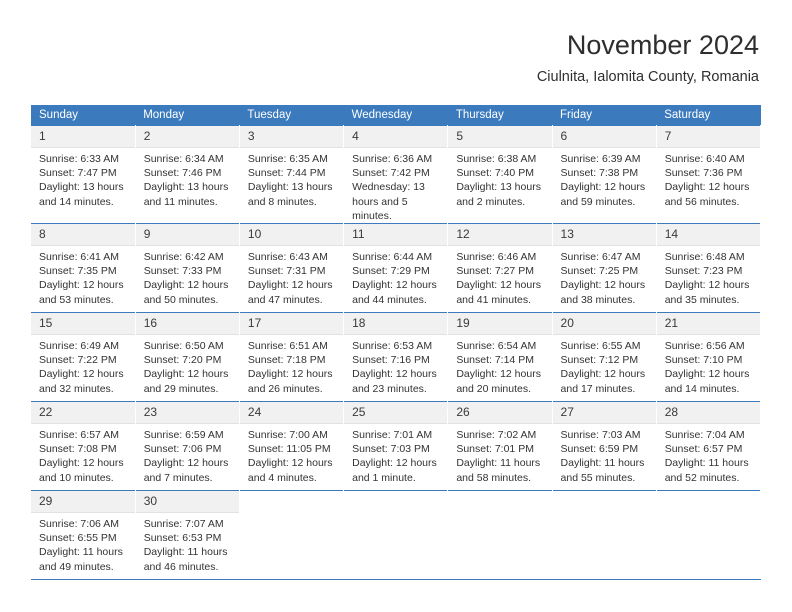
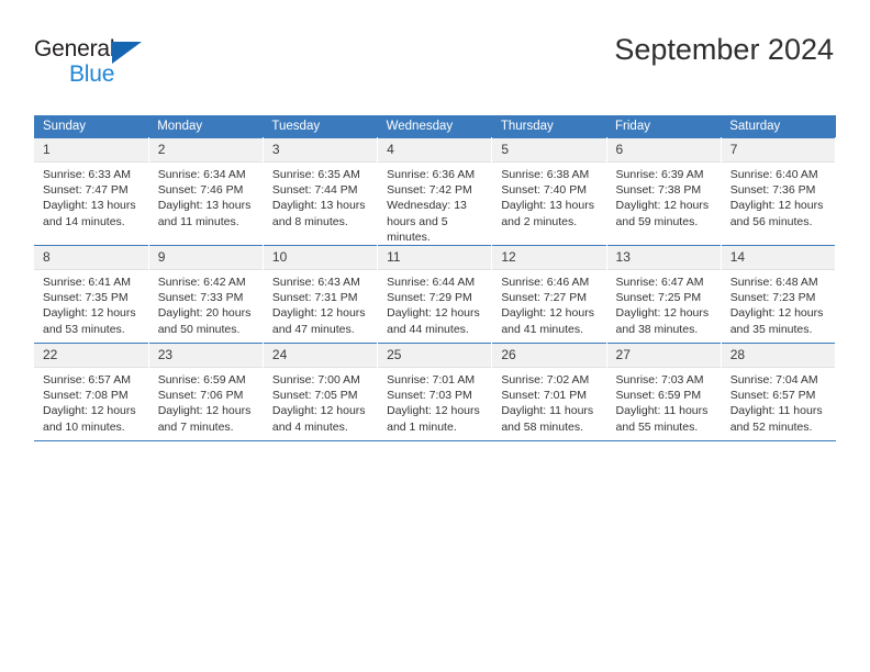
+ General
+ Blue
- November 2024
+ September 2024
- Ciulnita, Ialomita County, Romania
  Sunday	Monday	Tuesday	Wednesday	Thursday	Friday	Saturday
  1Sunrise: 6:33 AMSunset: 7:47 PMDaylight: 13 hours and 14 minutes.	2Sunrise: 6:34 AMSunset: 7:46 PMDaylight: 13 hours and 11 minutes.	3Sunrise: 6:35 AMSunset: 7:44 PMDaylight: 13 hours and 8 minutes.	4Sunrise: 6:36 AMSunset: 7:42 PMWednesday: 13 hours and 5 minutes.	5Sunrise: 6:38 AMSunset: 7:40 PMDaylight: 13 hours and 2 minutes.	6Sunrise: 6:39 AMSunset: 7:38 PMDaylight: 12 hours and 59 minutes.	7Sunrise: 6:40 AMSunset: 7:36 PMDaylight: 12 hours and 56 minutes.
- 8Sunrise: 6:41 AMSunset: 7:35 PMDaylight: 12 hours and 53 minutes.	9Sunrise: 6:42 AMSunset: 7:33 PMDaylight: 12 hours and 50 minutes.	10Sunrise: 6:43 AMSunset: 7:31 PMDaylight: 12 hours and 47 minutes.	11Sunrise: 6:44 AMSunset: 7:29 PMDaylight: 12 hours and 44 minutes.	12Sunrise: 6:46 AMSunset: 7:27 PMDaylight: 12 hours and 41 minutes.	13Sunrise: 6:47 AMSunset: 7:25 PMDaylight: 12 hours and 38 minutes.	14Sunrise: 6:48 AMSunset: 7:23 PMDaylight: 12 hours and 35 minutes.
+ 8Sunrise: 6:41 AMSunset: 7:35 PMDaylight: 12 hours and 53 minutes.	9Sunrise: 6:42 AMSunset: 7:33 PMDaylight: 20 hours and 50 minutes.	10Sunrise: 6:43 AMSunset: 7:31 PMDaylight: 12 hours and 47 minutes.	11Sunrise: 6:44 AMSunset: 7:29 PMDaylight: 12 hours and 44 minutes.	12Sunrise: 6:46 AMSunset: 7:27 PMDaylight: 12 hours and 41 minutes.	13Sunrise: 6:47 AMSunset: 7:25 PMDaylight: 12 hours and 38 minutes.	14Sunrise: 6:48 AMSunset: 7:23 PMDaylight: 12 hours and 35 minutes.
- 15Sunrise: 6:49 AMSunset: 7:22 PMDaylight: 12 hours and 32 minutes.	16Sunrise: 6:50 AMSunset: 7:20 PMDaylight: 12 hours and 29 minutes.	17Sunrise: 6:51 AMSunset: 7:18 PMDaylight: 12 hours and 26 minutes.	18Sunrise: 6:53 AMSunset: 7:16 PMDaylight: 12 hours and 23 minutes.	19Sunrise: 6:54 AMSunset: 7:14 PMDaylight: 12 hours and 20 minutes.	20Sunrise: 6:55 AMSunset: 7:12 PMDaylight: 12 hours and 17 minutes.	21Sunrise: 6:56 AMSunset: 7:10 PMDaylight: 12 hours and 14 minutes.
- 22Sunrise: 6:57 AMSunset: 7:08 PMDaylight: 12 hours and 10 minutes.	23Sunrise: 6:59 AMSunset: 7:06 PMDaylight: 12 hours and 7 minutes.	24Sunrise: 7:00 AMSunset: 11:05 PMDaylight: 12 hours and 4 minutes.	25Sunrise: 7:01 AMSunset: 7:03 PMDaylight: 12 hours and 1 minute.	26Sunrise: 7:02 AMSunset: 7:01 PMDaylight: 11 hours and 58 minutes.	27Sunrise: 7:03 AMSunset: 6:59 PMDaylight: 11 hours and 55 minutes.	28Sunrise: 7:04 AMSunset: 6:57 PMDaylight: 11 hours and 52 minutes.
+ 22Sunrise: 6:57 AMSunset: 7:08 PMDaylight: 12 hours and 10 minutes.	23Sunrise: 6:59 AMSunset: 7:06 PMDaylight: 12 hours and 7 minutes.	24Sunrise: 7:00 AMSunset: 7:05 PMDaylight: 12 hours and 4 minutes.	25Sunrise: 7:01 AMSunset: 7:03 PMDaylight: 12 hours and 1 minute.	26Sunrise: 7:02 AMSunset: 7:01 PMDaylight: 11 hours and 58 minutes.	27Sunrise: 7:03 AMSunset: 6:59 PMDaylight: 11 hours and 55 minutes.	28Sunrise: 7:04 AMSunset: 6:57 PMDaylight: 11 hours and 52 minutes.
- 29Sunrise: 7:06 AMSunset: 6:55 PMDaylight: 11 hours and 49 minutes.	30Sunrise: 7:07 AMSunset: 6:53 PMDaylight: 11 hours and 46 minutes.
